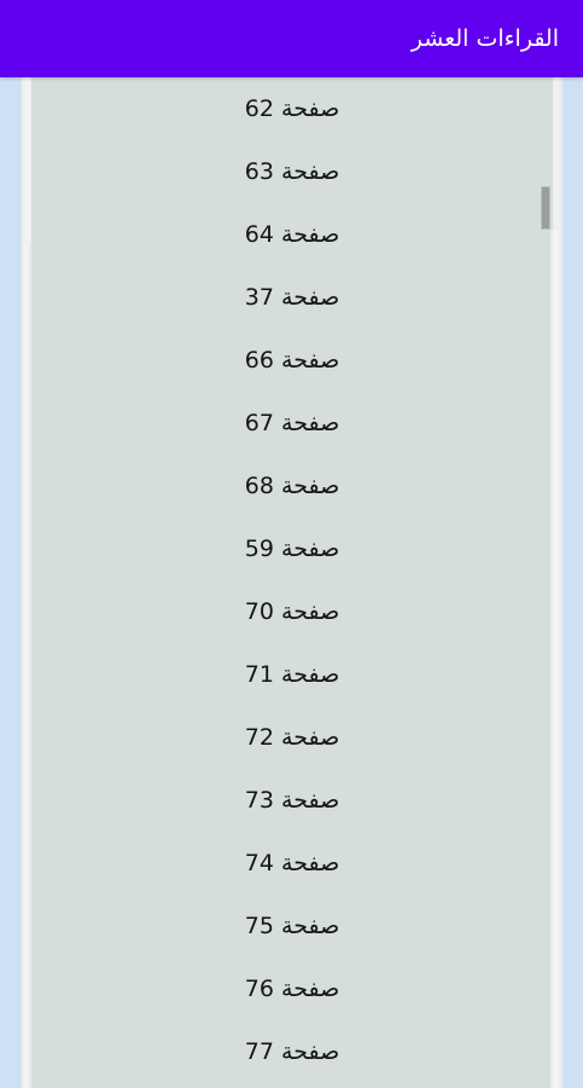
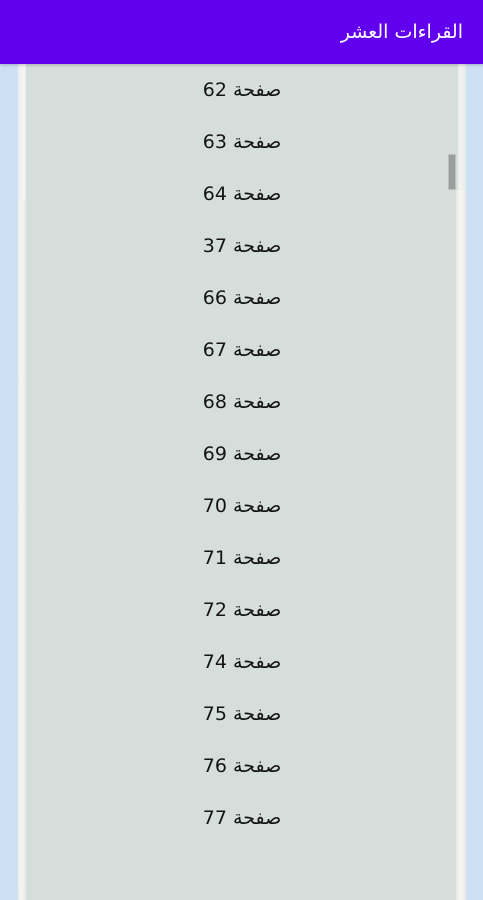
  القراءات العشر
  صفحة 62
  صفحة 63
  صفحة 64
  صفحة 37
  صفحة 66
  صفحة 67
  صفحة 68
- صفحة 59
+ صفحة 69
  صفحة 70
  صفحة 71
  صفحة 72
- صفحة 73
  صفحة 74
  صفحة 75
  صفحة 76
  صفحة 77
